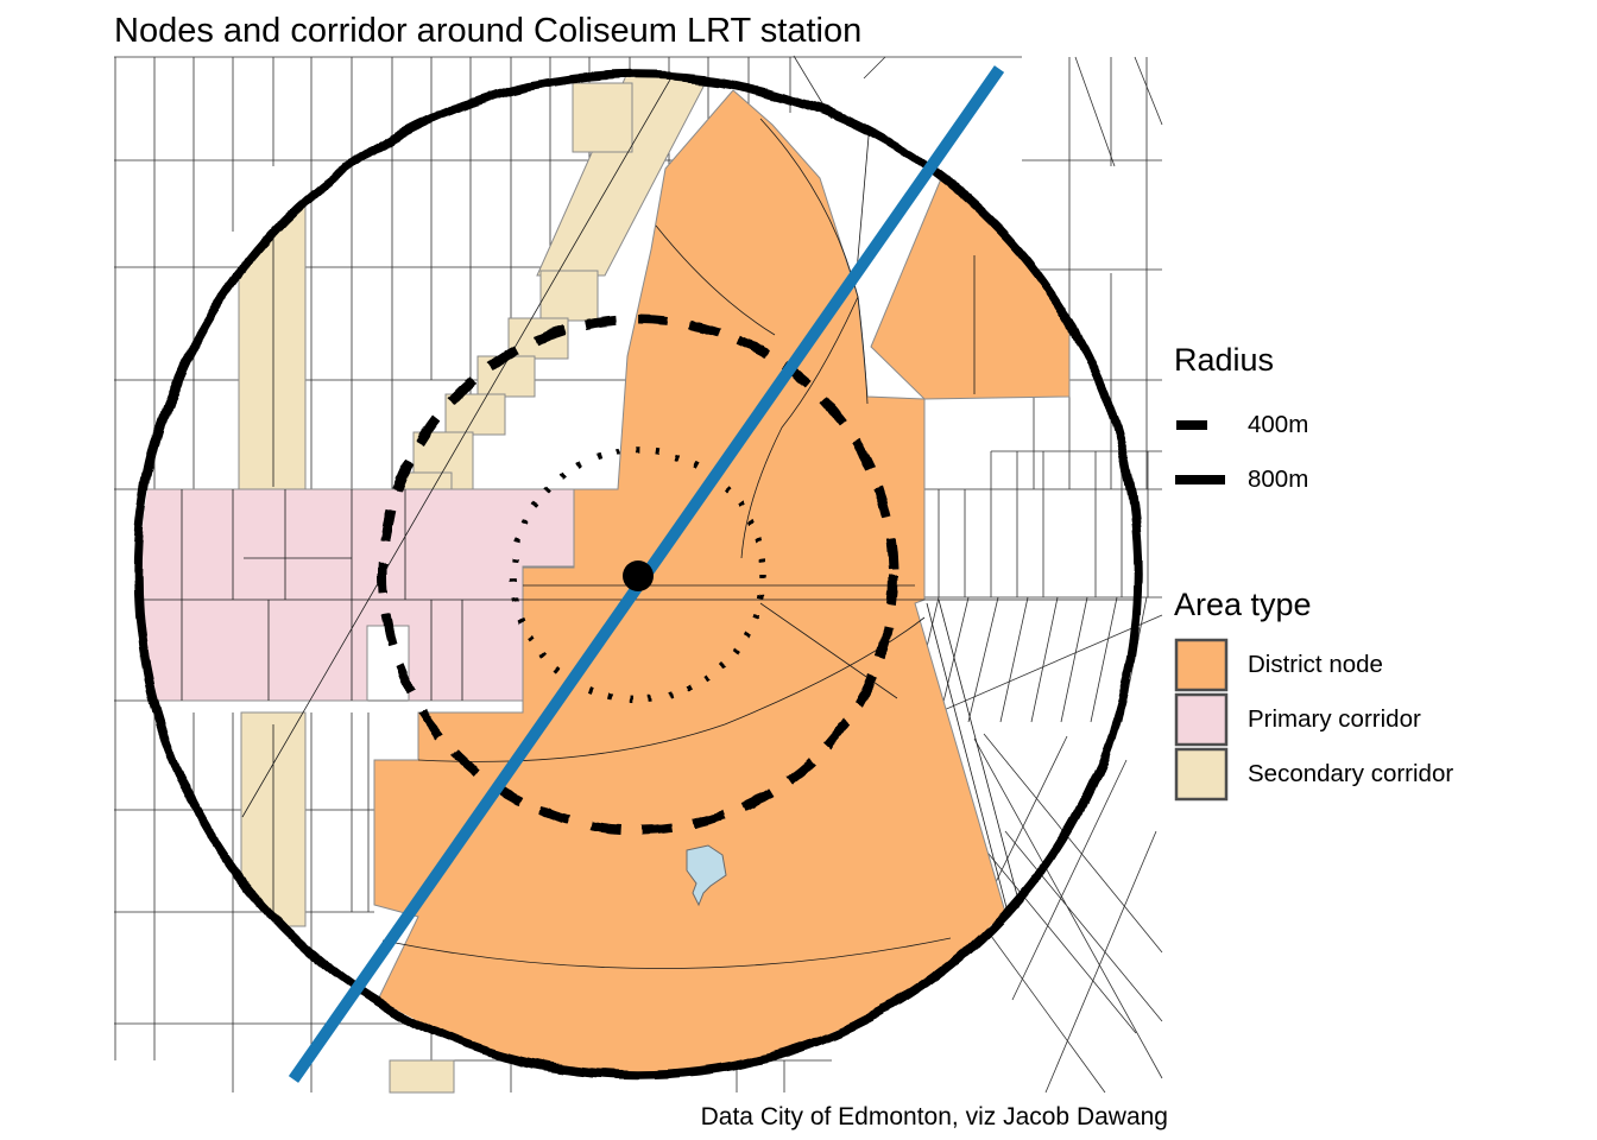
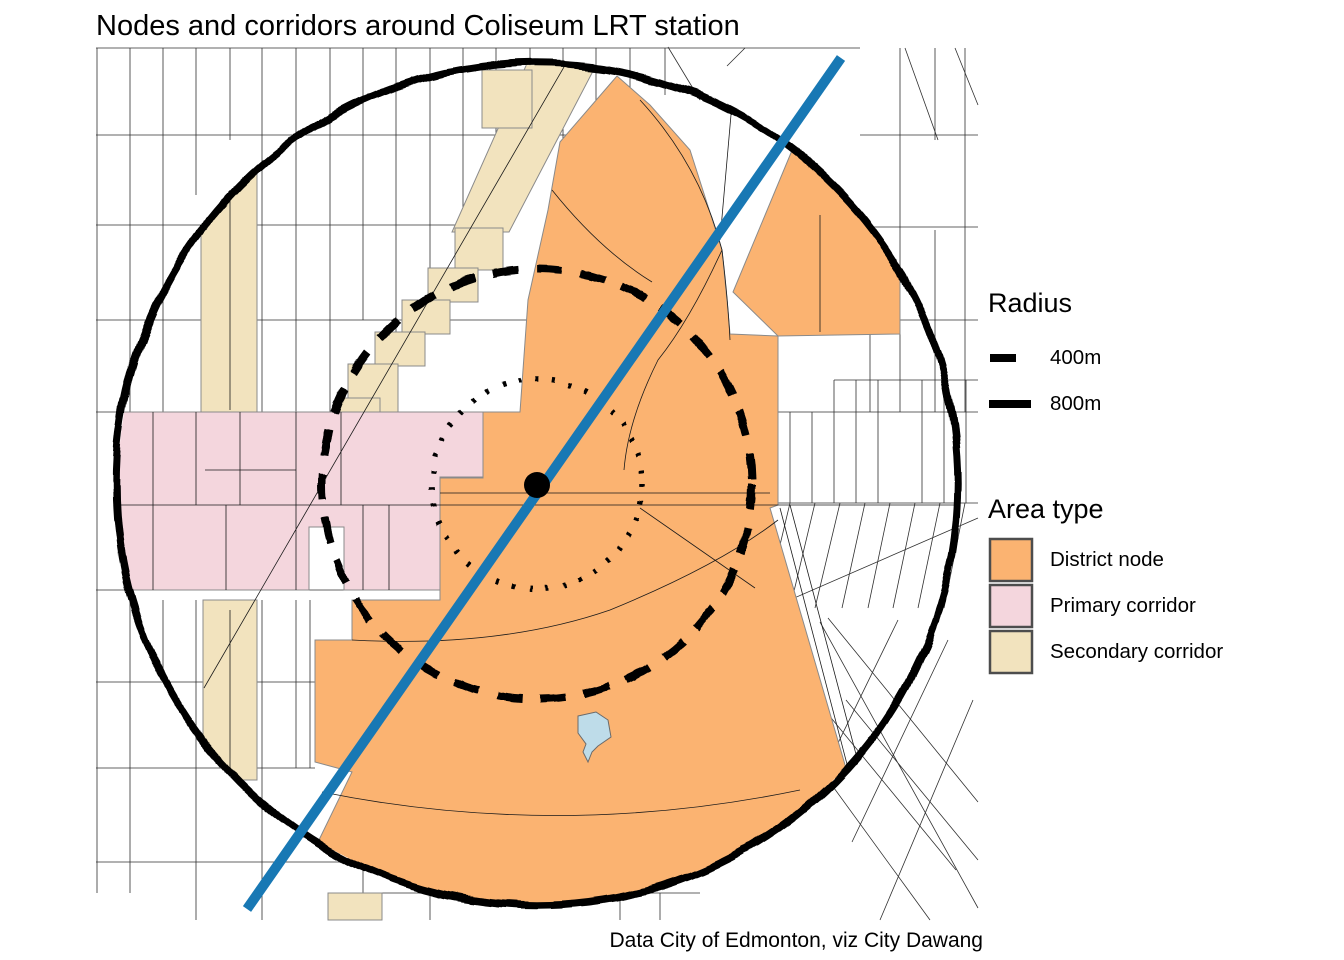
- Nodes and corridor around Coliseum LRT station
+ Nodes and corridors around Coliseum LRT station
  Radius
  400m
  800m
  Area type
  District node
  Primary corridor
  Secondary corridor
- Data City of Edmonton, viz Jacob Dawang
+ Data City of Edmonton, viz City Dawang
